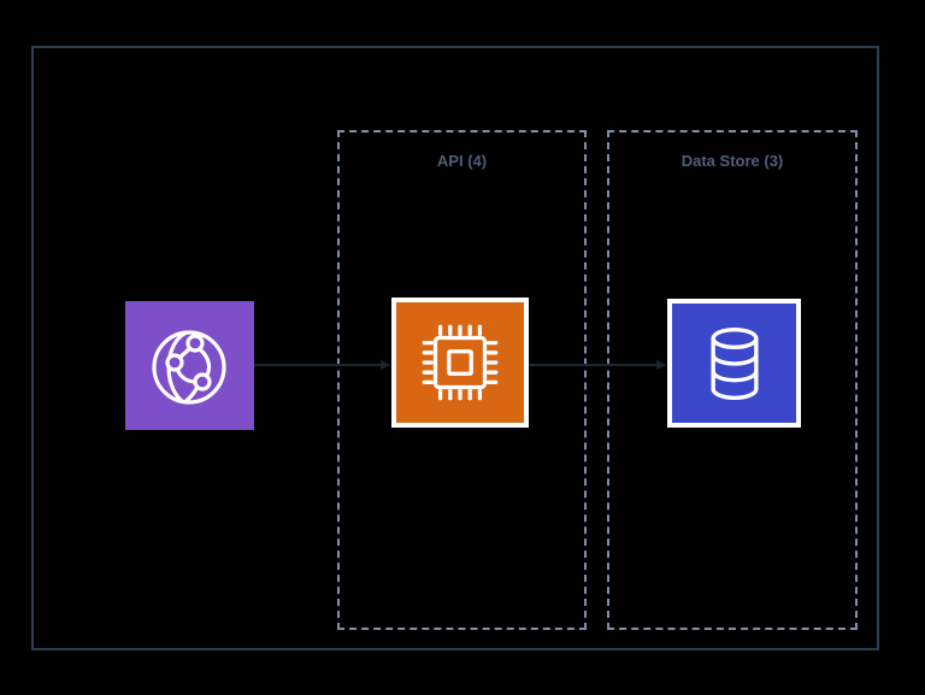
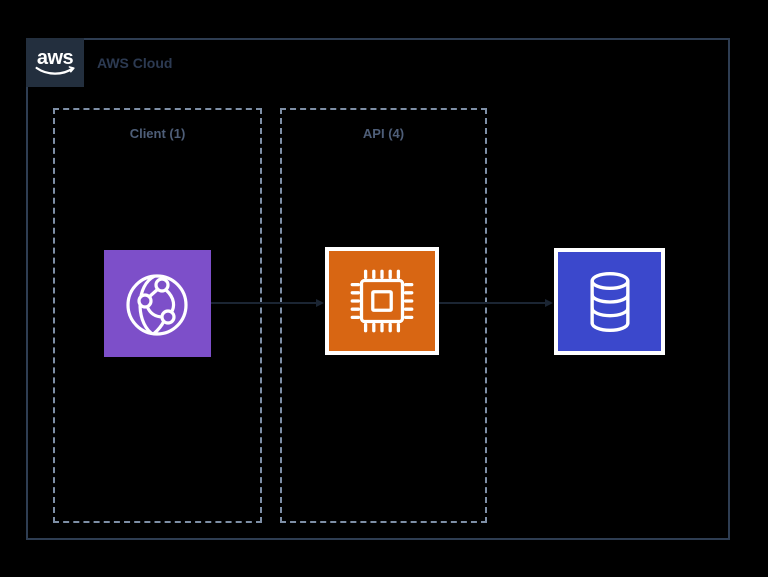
+ aws
+ AWS Cloud
+ Client (1)
  API (4)
- Data Store (3)
